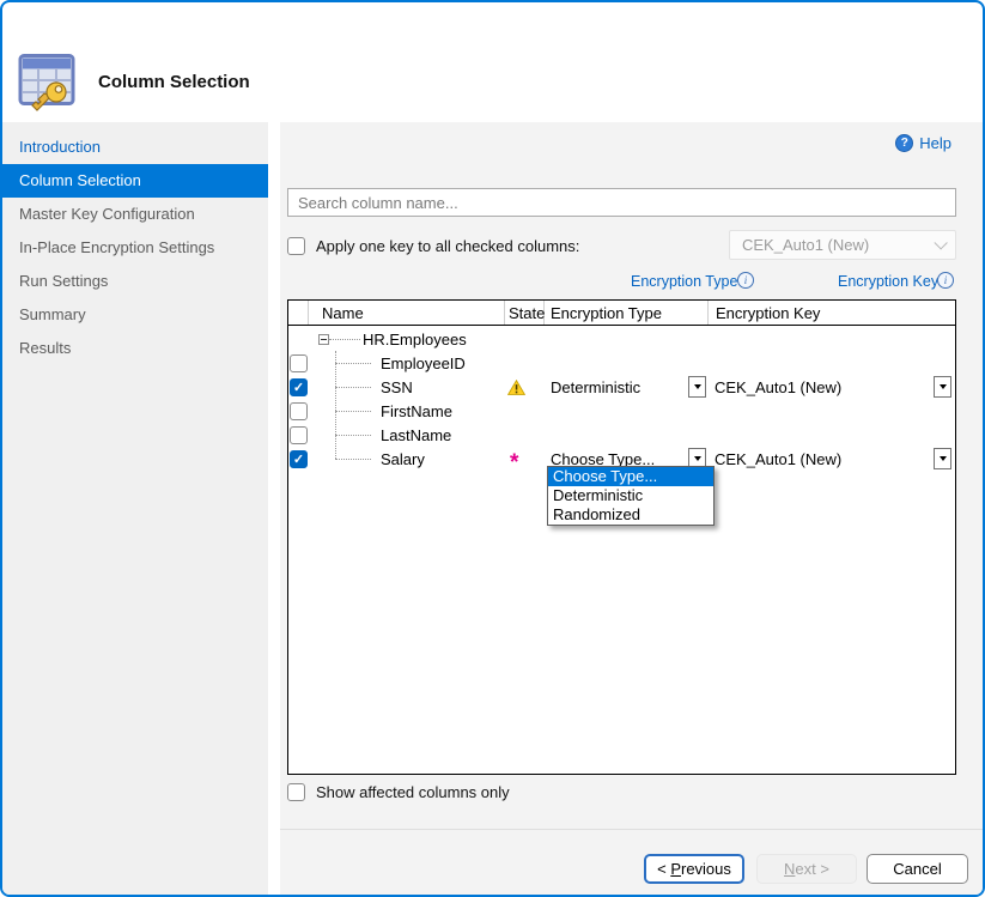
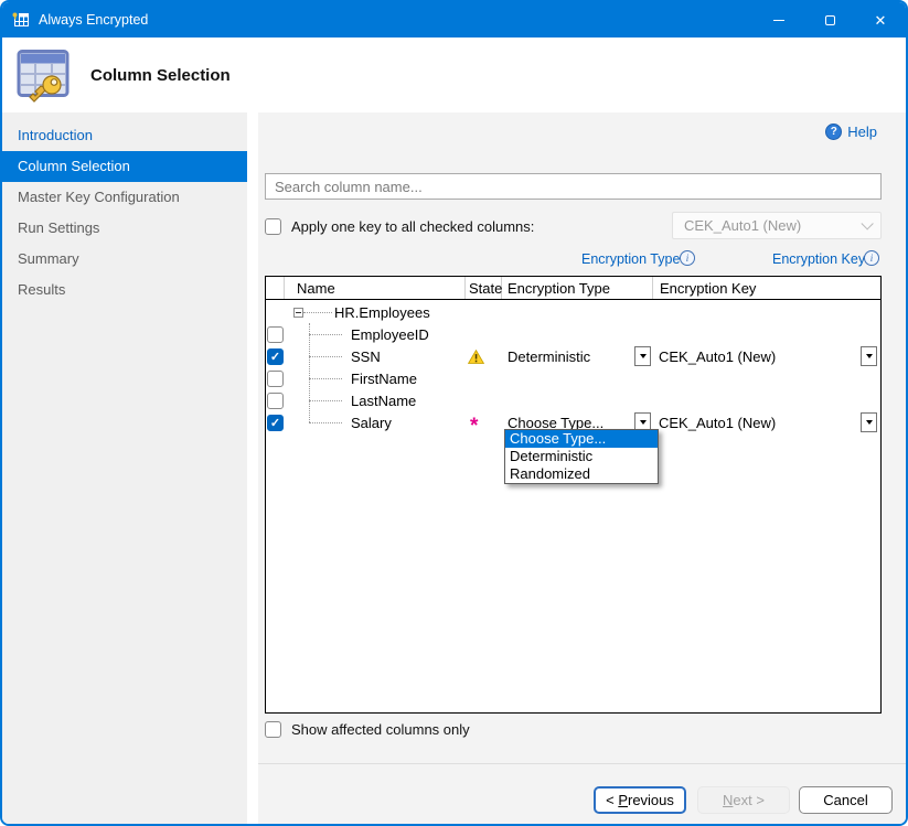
+ Always Encrypted
+ ✕
  Column Selection
  Introduction
  Column Selection
  Master Key Configuration
- In-Place Encryption Settings
  Run Settings
  Summary
  Results
  ?
  Help
  Search column name...
  Apply one key to all checked columns:
  CEK_Auto1 (New)
  Encryption Type
  i
  Encryption Key
  i
  Name
  State
  Encryption Type
  Encryption Key
  HR.Employees
  EmployeeID
  SSN
  Deterministic
  CEK_Auto1 (New)
  FirstName
  LastName
  Salary
  *
  Choose Type...
  CEK_Auto1 (New)
  Choose Type...
  Deterministic
  Randomized
  Show affected columns only
  < Previous
  Next >
  Cancel
